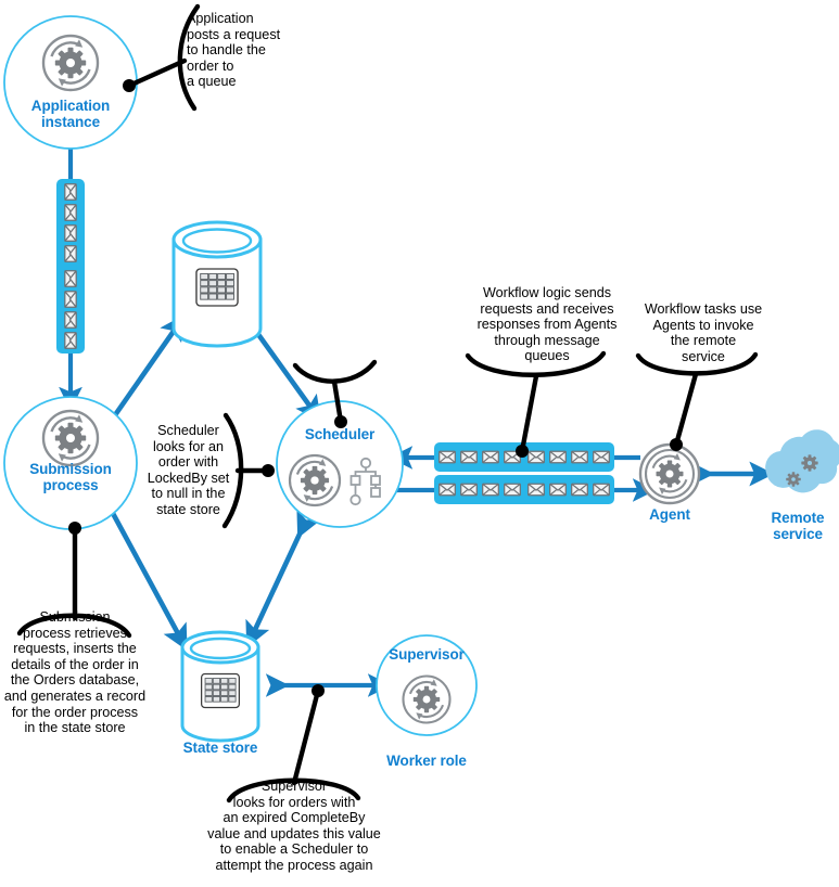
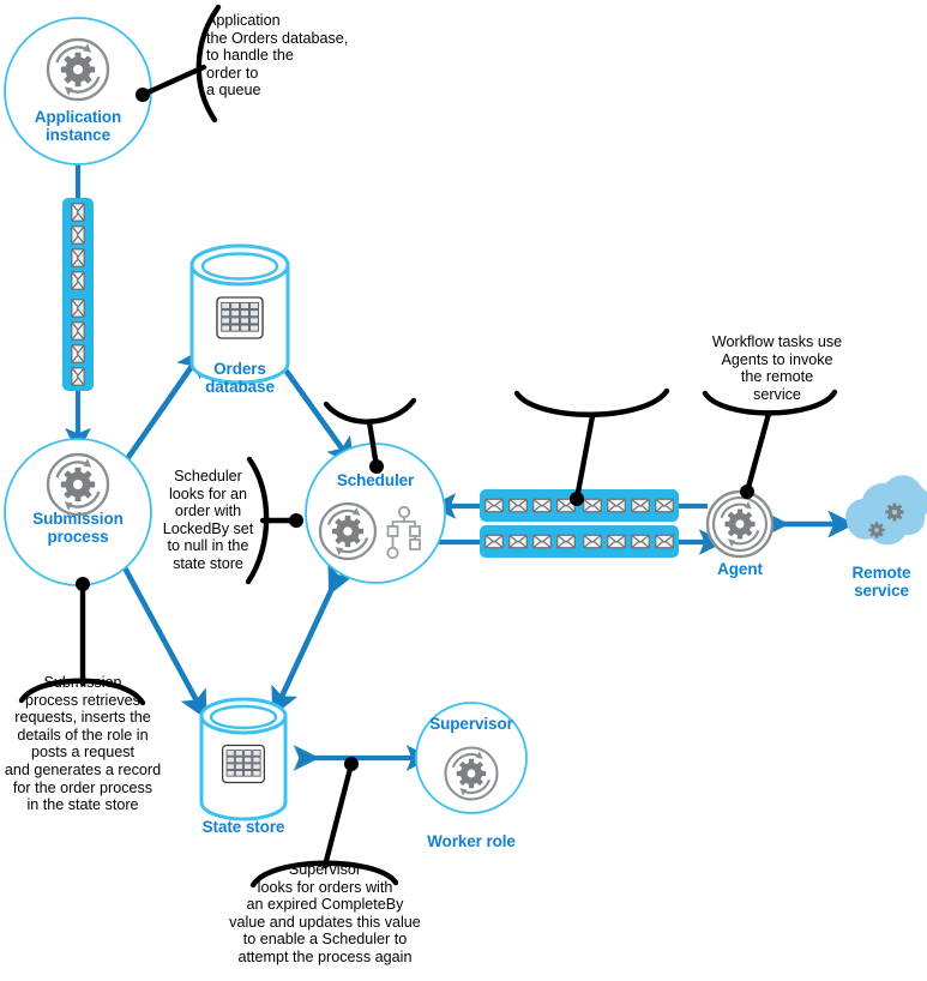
  Application
  instance
  Submission
  process
+ Orders
+ database
  Scheduler
  State store
  Supervisor
  Worker role
  Agent
  Remote
  service
  Application
- posts a request
+ the Orders database,
  to handle the
  order to
  a queue
  Scheduler
  looks for an
  order with
  LockedBy set
  to null in the
  state store
- Workflow logic sends
- requests and receives
- responses from Agents
- through message
- queues
  Workflow tasks use
  Agents to invoke
  the remote
  service
  Submission
  process retrieves
  requests, inserts the
- details of the order in
+ details of the role in
- the Orders database,
+ posts a request
  and generates a record
  for the order process
  in the state store
  Supervisor
  looks for orders with
  an expired CompleteBy
  value and updates this value
  to enable a Scheduler to
  attempt the process again
